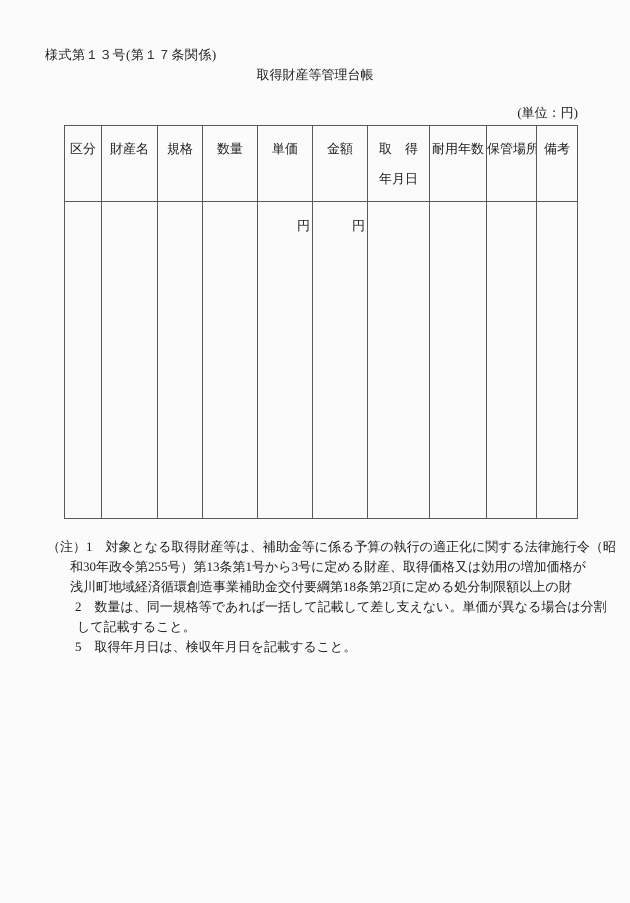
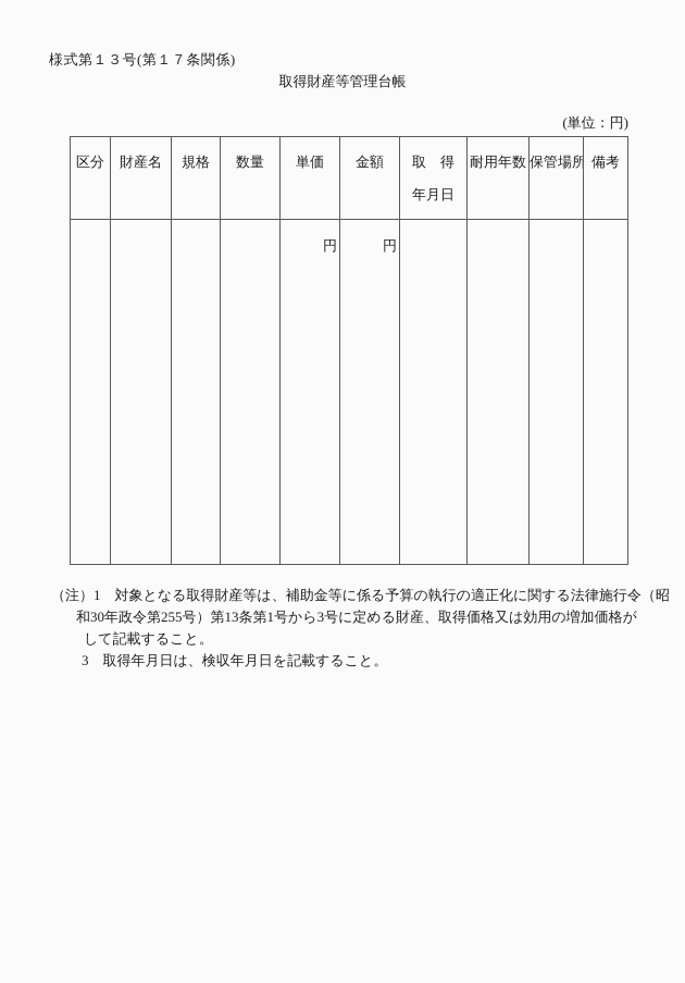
  様式第１３号(第１７条関係)
  取得財産等管理台帳
  (単位：円)
  区分	財産名	規格	数量	単価	金額	取 得 年月日	耐用年数	保管場所	備考
  				円	円
  （注）1 対象となる取得財産等は、補助金等に係る予算の執行の適正化に関する法律施行令（昭
  和30年政令第255号）第13条第1号から3号に定める財産、取得価格又は効用の増加価格が
- 浅川町地域経済循環創造事業補助金交付要綱第18条第2項に定める処分制限額以上の財
- 2 数量は、同一規格等であれば一括して記載して差し支えない。単価が異なる場合は分割
  して記載すること。
- 5 取得年月日は、検収年月日を記載すること。
+ 3 取得年月日は、検収年月日を記載すること。
